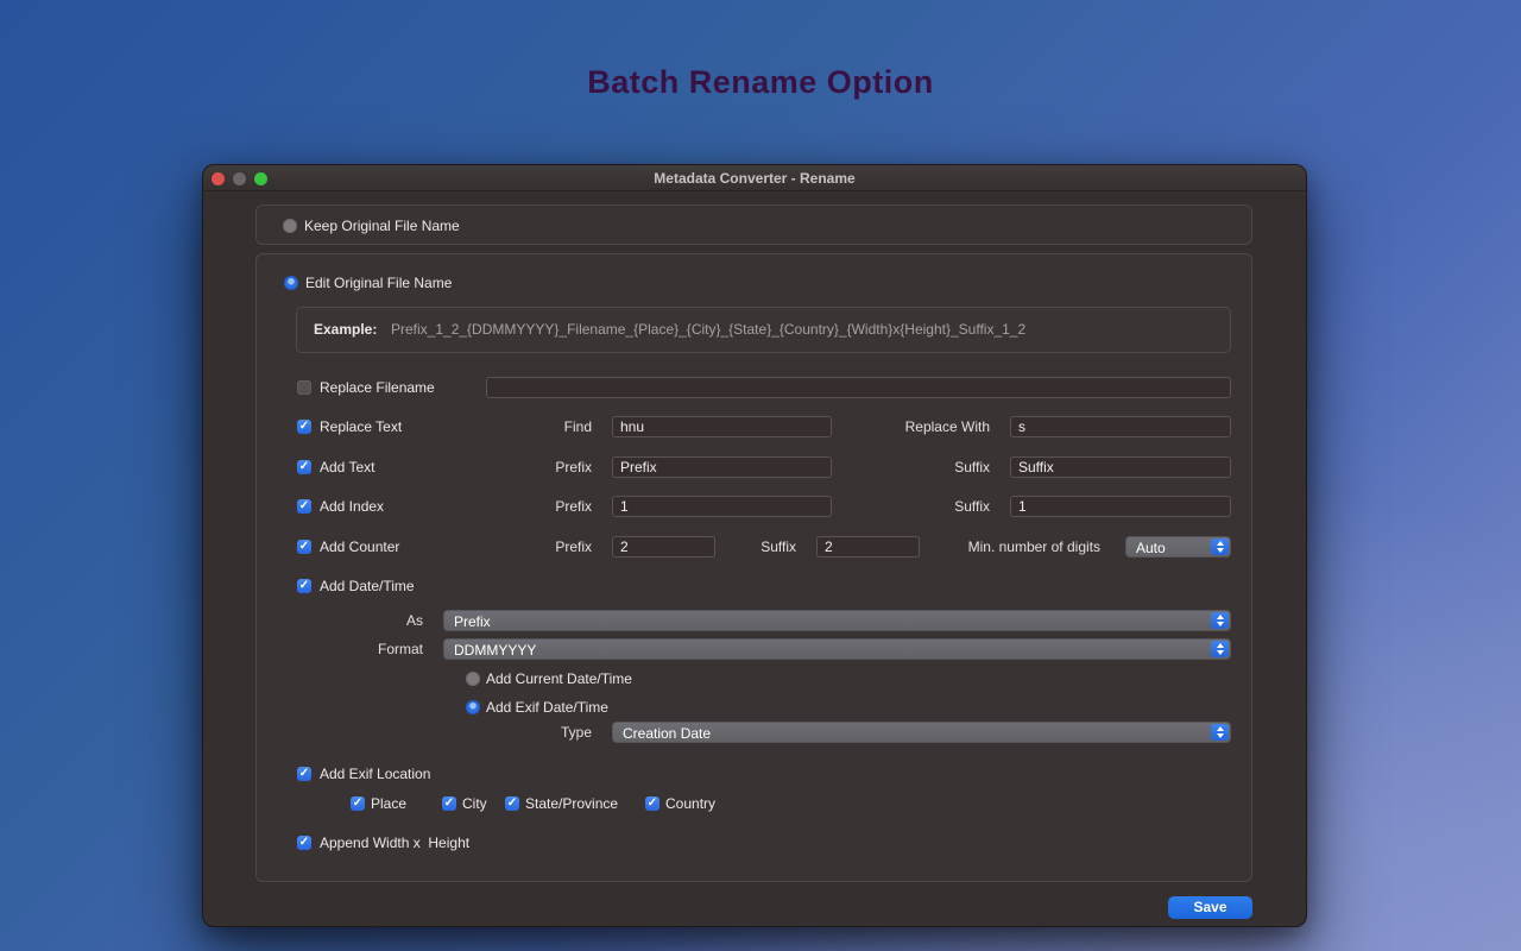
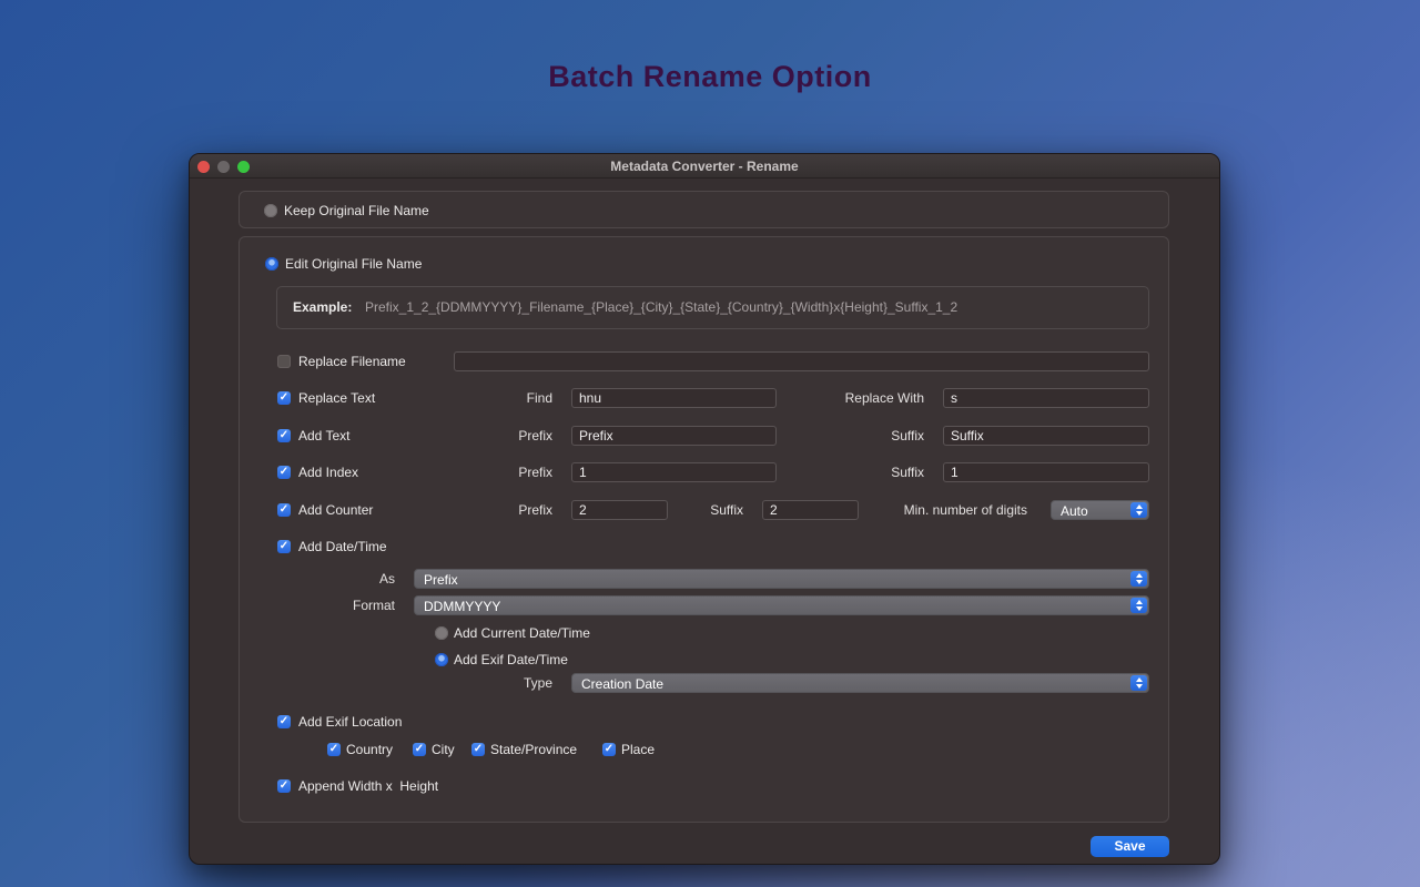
  Batch Rename Option
  Metadata Converter - Rename
  Keep Original File Name
  Edit Original File Name
  Example:
  Prefix_1_2_{DDMMYYYY}_Filename_{Place}_{City}_{State}_{Country}_{Width}x{Height}_Suffix_1_2
  Replace Filename
  Replace Text
  Find
  hnu
  Replace With
  s
  Add Text
  Prefix
  Prefix
  Suffix
  Suffix
  Add Index
  Prefix
  1
  Suffix
  1
  Add Counter
  Prefix
  2
  Suffix
  2
  Min. number of digits
  Auto
  Add Date/Time
  As
  Prefix
  Format
  DDMMYYYY
  Add Current Date/Time
  Add Exif Date/Time
  Type
  Creation Date
  Add Exif Location
- Place
+ Country
  City
  State/Province
- Country
+ Place
  Append Width x Height
  Save
